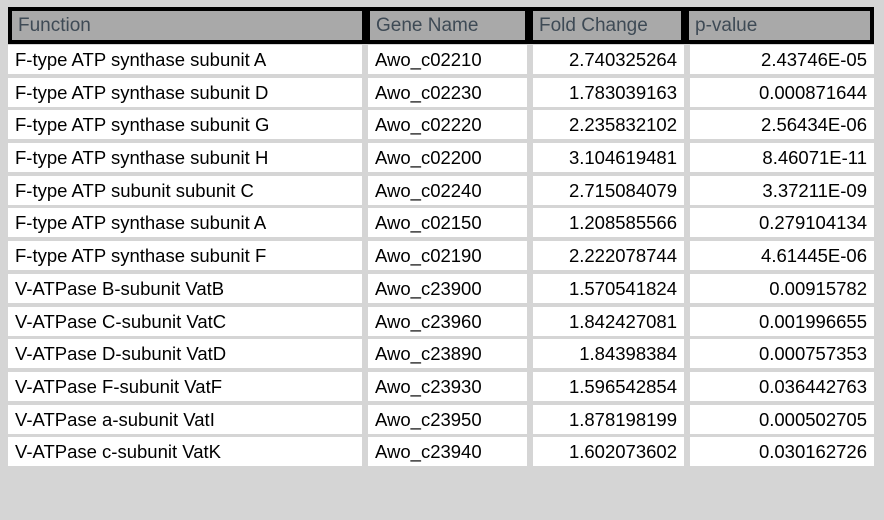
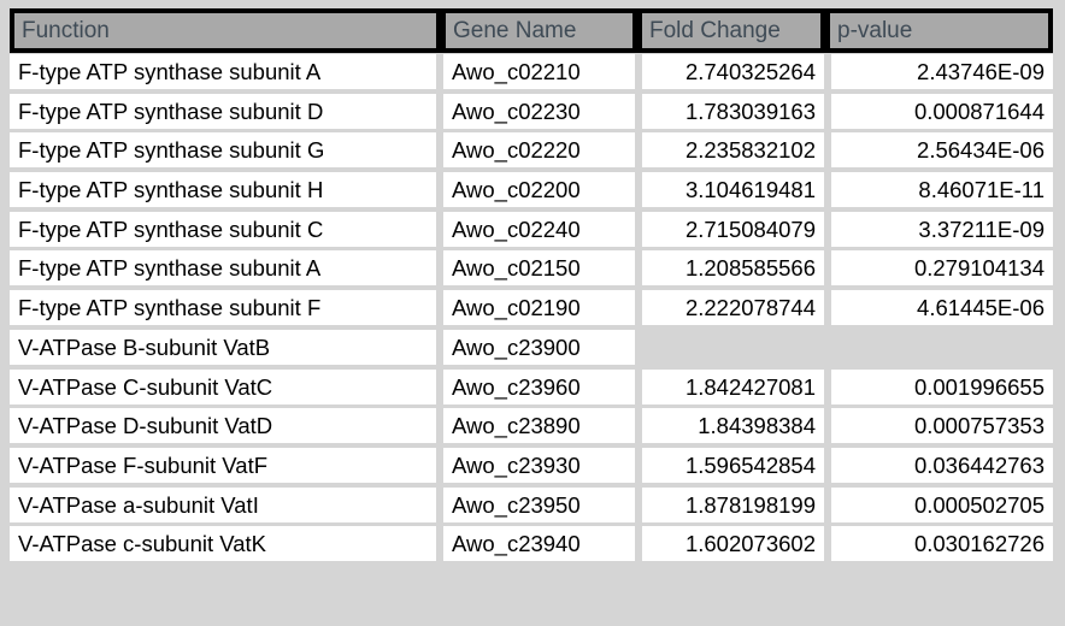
  Function
  Gene Name
  Fold Change
  p-value
  F-type ATP synthase subunit A
  Awo_c02210
  2.740325264
- 2.43746E-05
+ 2.43746E-09
  F-type ATP synthase subunit D
  Awo_c02230
  1.783039163
  0.000871644
  F-type ATP synthase subunit G
  Awo_c02220
  2.235832102
  2.56434E-06
  F-type ATP synthase subunit H
  Awo_c02200
  3.104619481
  8.46071E-11
- F-type ATP subunit subunit C
+ F-type ATP synthase subunit C
  Awo_c02240
  2.715084079
  3.37211E-09
  F-type ATP synthase subunit A
  Awo_c02150
  1.208585566
  0.279104134
  F-type ATP synthase subunit F
  Awo_c02190
  2.222078744
  4.61445E-06
  V-ATPase B-subunit VatB
  Awo_c23900
- 1.570541824
- 0.00915782
  V-ATPase C-subunit VatC
  Awo_c23960
  1.842427081
  0.001996655
  V-ATPase D-subunit VatD
  Awo_c23890
  1.84398384
  0.000757353
  V-ATPase F-subunit VatF
  Awo_c23930
  1.596542854
  0.036442763
  V-ATPase a-subunit VatI
  Awo_c23950
  1.878198199
  0.000502705
  V-ATPase c-subunit VatK
  Awo_c23940
  1.602073602
  0.030162726
